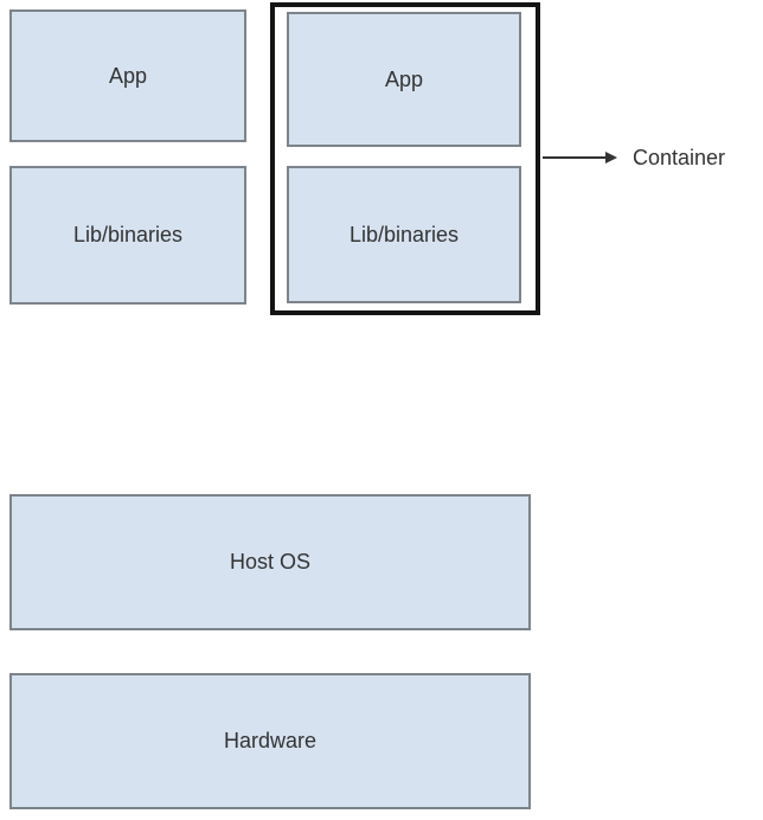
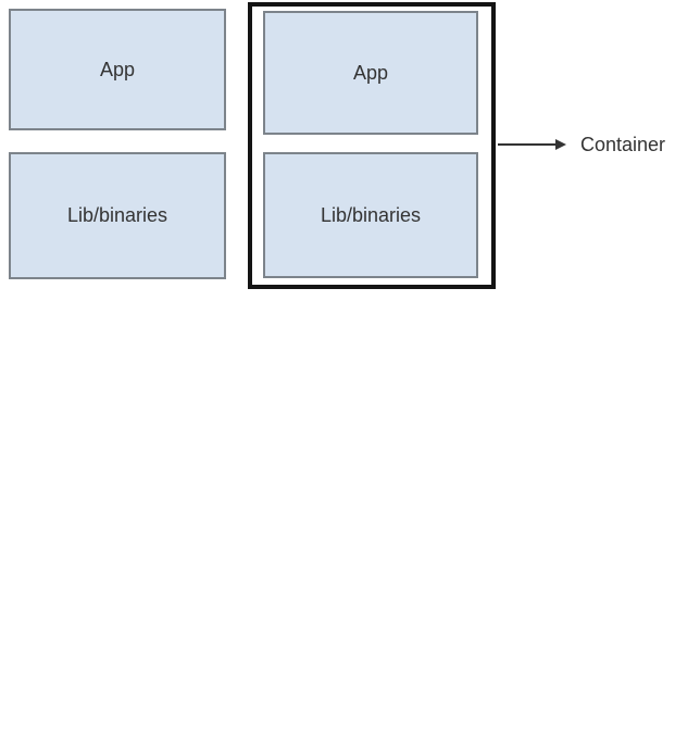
  App
  Lib/binaries
  App
  Lib/binaries
  Container
- Host OS
- Hardware
